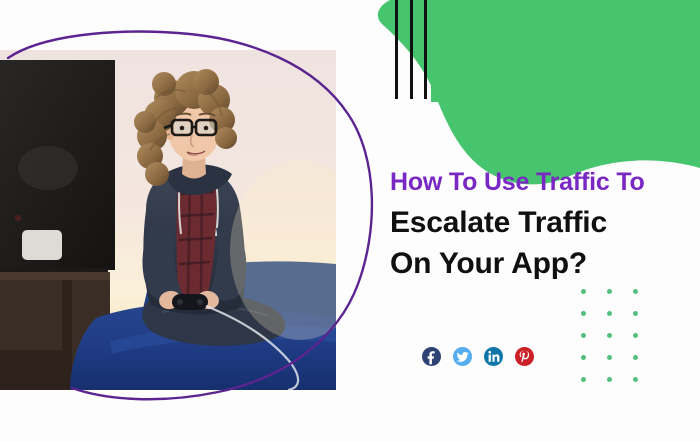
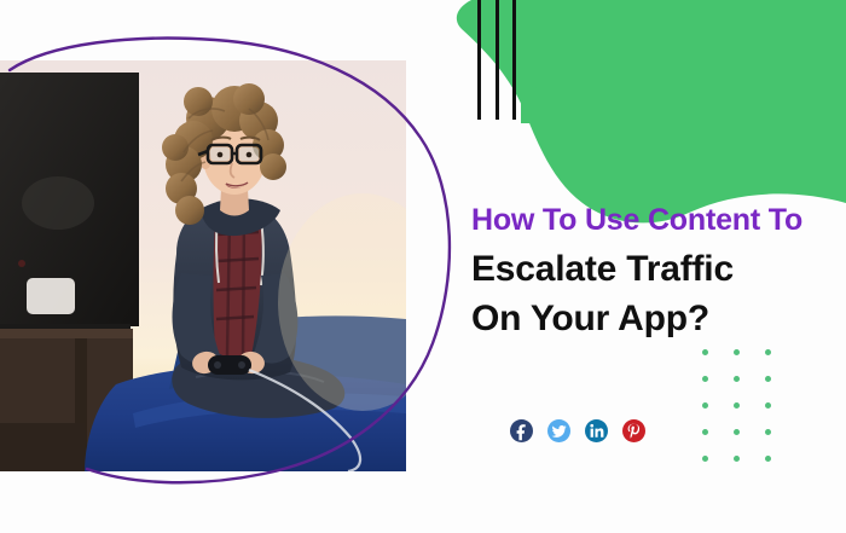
- How To Use Traffic To
+ How To Use Content To
  Escalate Traffic
  On Your App?
